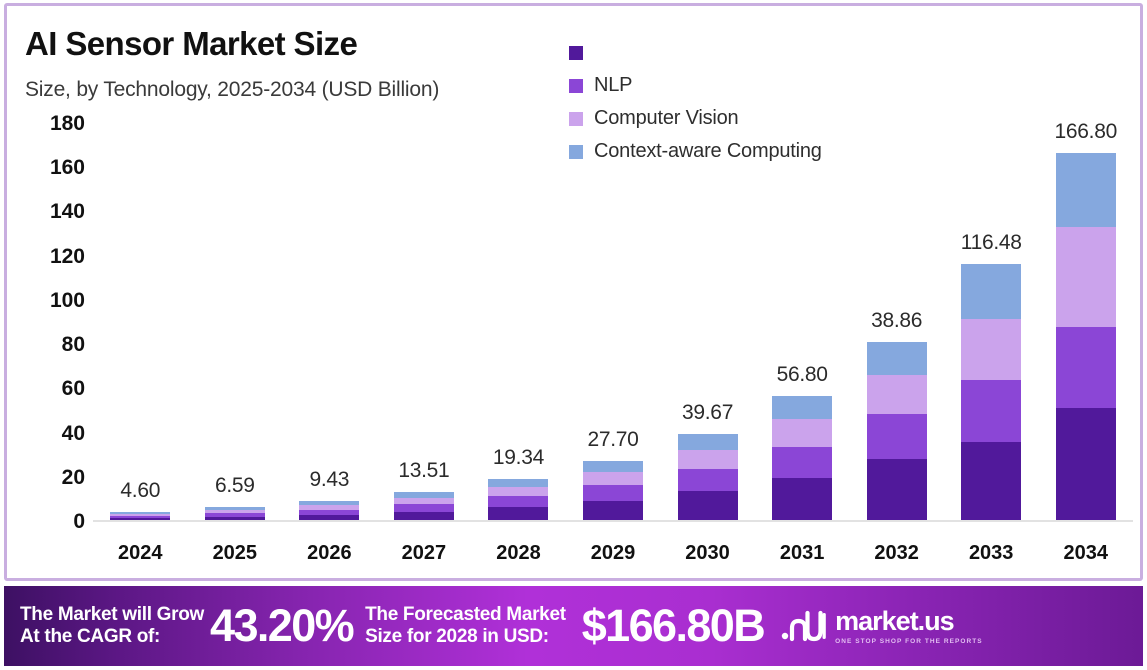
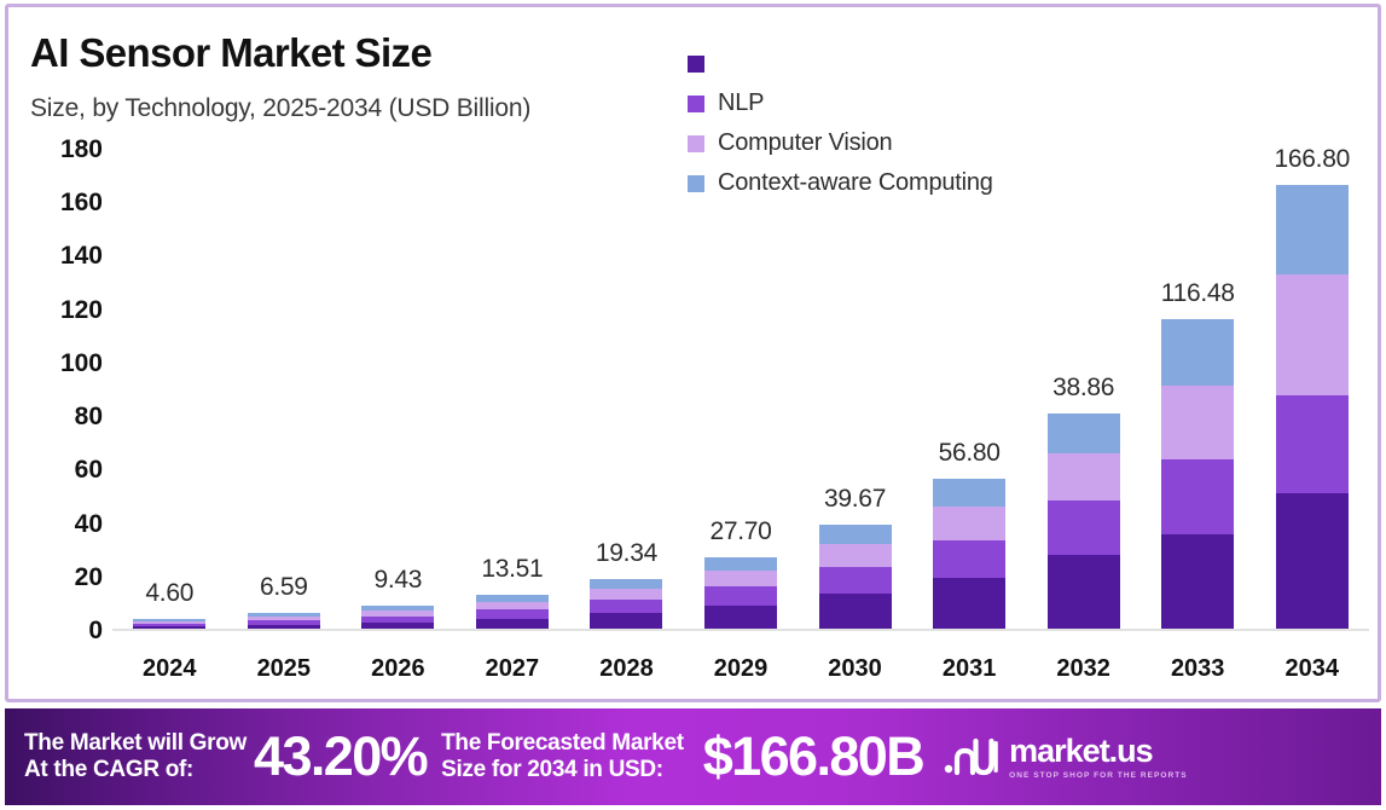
  AI Sensor Market Size
  Size, by Technology, 2025-2034 (USD Billion)
  NLP
  Computer Vision
  Context-aware Computing
  180
  160
  140
  120
  100
  80
  60
  40
  20
  0
  4.60
  6.59
  9.43
  13.51
  19.34
  27.70
  39.67
  56.80
  38.86
  116.48
  166.80
  2024
  2025
  2026
  2027
  2028
  2029
  2030
  2031
  2032
  2033
  2034
  The Market will Grow
  At the CAGR of:
  43.20%
  The Forecasted Market
- Size for 2028 in USD:
+ Size for 2034 in USD:
  $166.80B
  market.us
